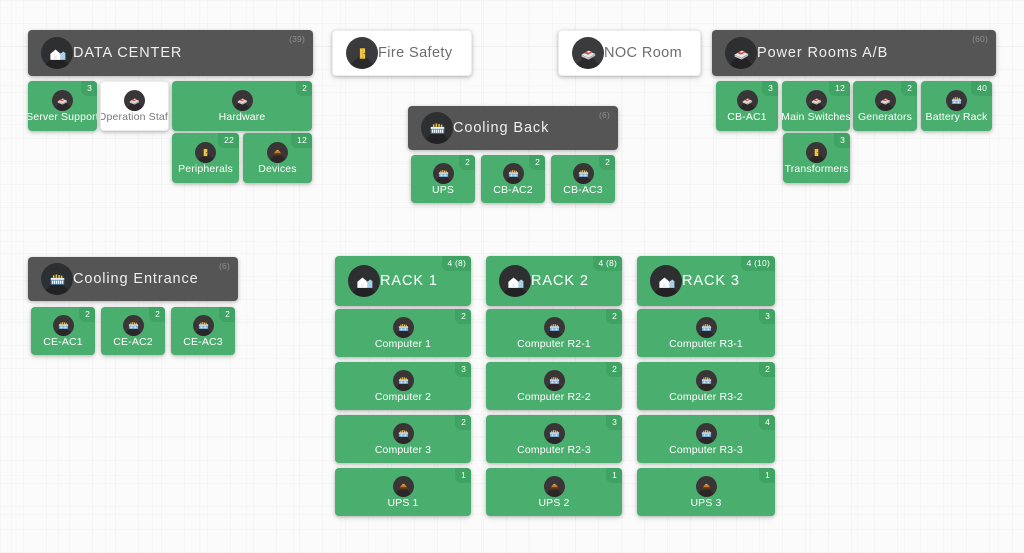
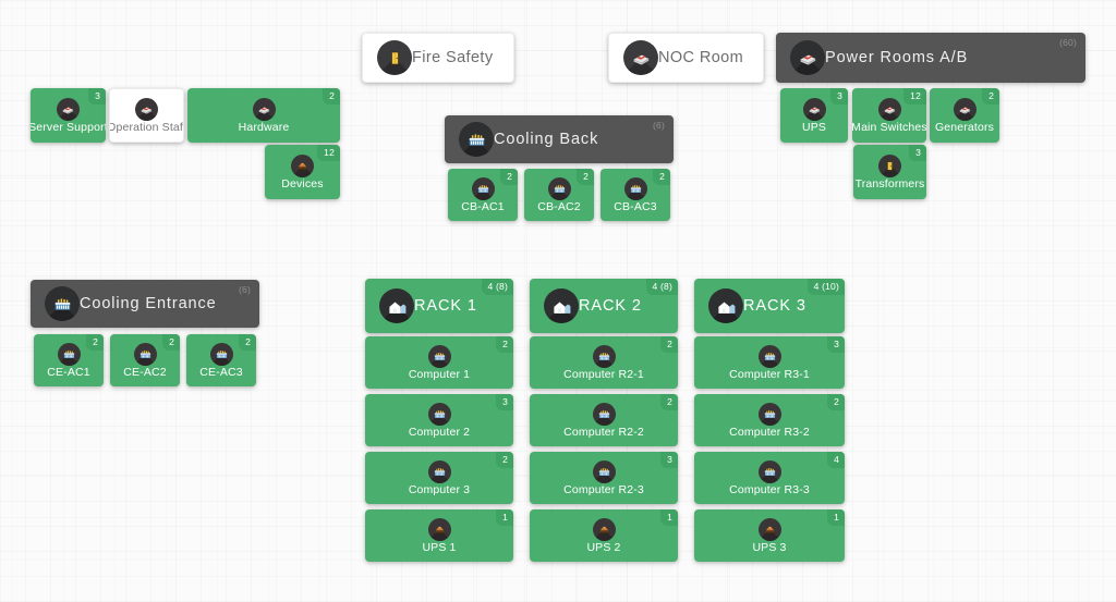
- DATA CENTER
- (39)
  Server Suppor
  3
  Operation Staf
  Hardware
  2
- Peripherals
- 22
  Devices
  12
  Fire Safety
  NOC Room
  Power Rooms A/B
  (60)
- CB-AC1
+ UPS
  3
  Main Switches
  12
  Generators
  2
- Battery Rack
- 40
  Transformers
  3
  Cooling Back
  (6)
- UPS
+ CB-AC1
  2
  CB-AC2
  2
  CB-AC3
  2
  Cooling Entrance
  (6)
  CE-AC1
  2
  CE-AC2
  2
  CE-AC3
  2
  RACK 1
  4 (8)
  Computer 1
  2
  Computer 2
  3
  Computer 3
  2
  UPS 1
  1
  RACK 2
  4 (8)
  Computer R2-1
  2
  Computer R2-2
  2
  Computer R2-3
  3
  UPS 2
  1
  RACK 3
  4 (10)
  Computer R3-1
  3
  Computer R3-2
  2
  Computer R3-3
  4
  UPS 3
  1
